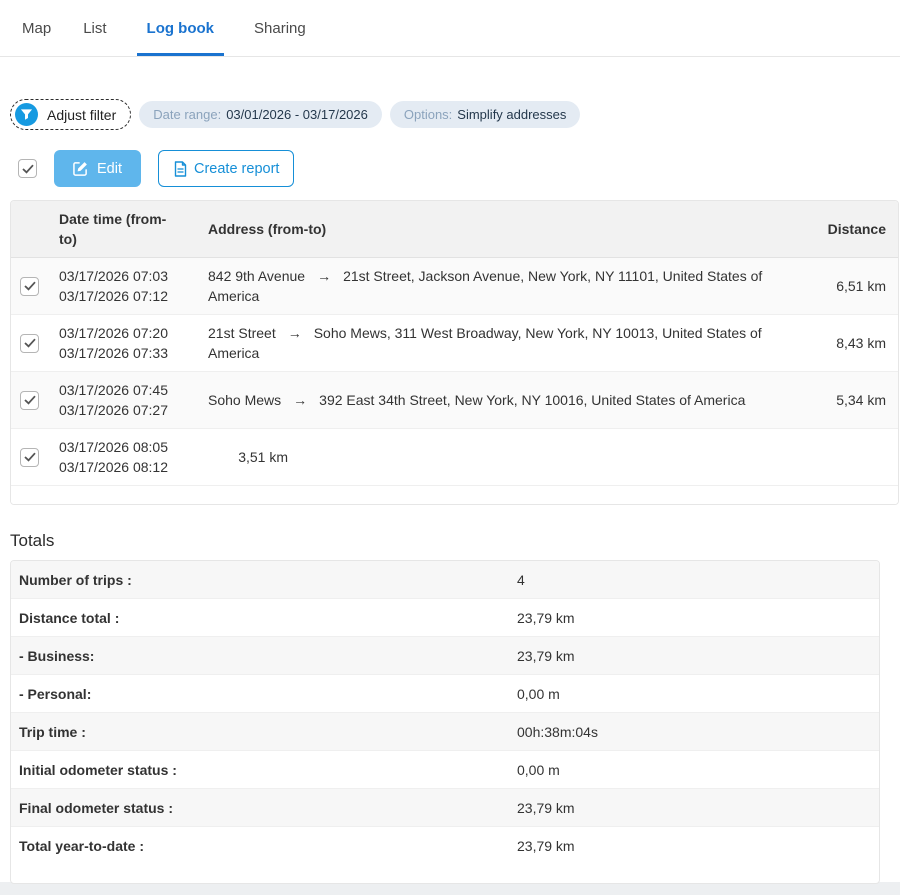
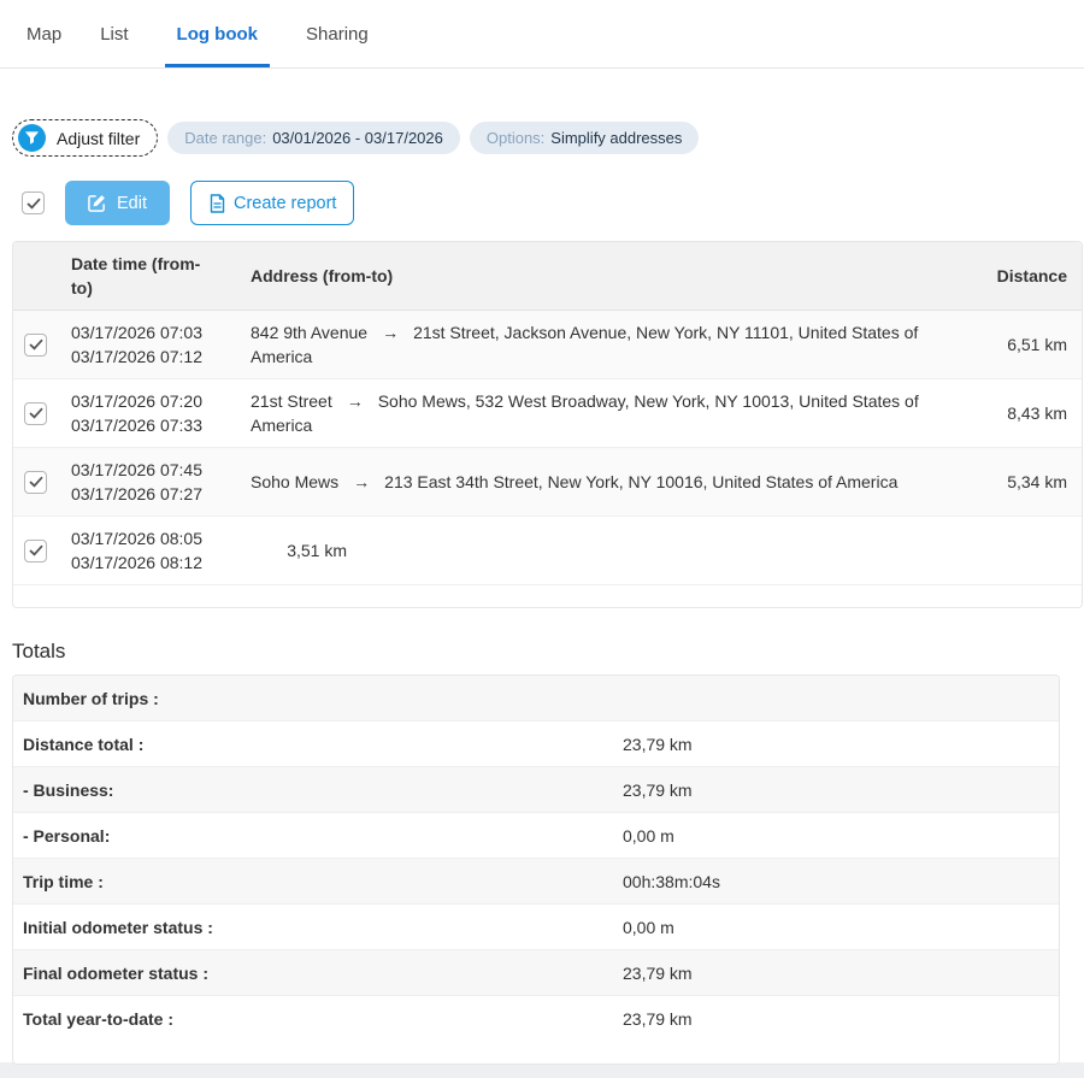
  Map
  List
  Log book
  Sharing
  Adjust filter
  Date range:
  03/01/2026 - 03/17/2026
  Options:
  Simplify addresses
  Edit
  Create report
  Date time (from-to)
  Address (from-to)
  Distance
  03/17/2026 07:03
  03/17/2026 07:12
  842 9th Avenue → 21st Street, Jackson Avenue, New York, NY 11101, United States of America
  6,51 km
  03/17/2026 07:20
  03/17/2026 07:33
- 21st Street → Soho Mews, 311 West Broadway, New York, NY 10013, United States of America
+ 21st Street → Soho Mews, 532 West Broadway, New York, NY 10013, United States of America
  8,43 km
  03/17/2026 07:45
  03/17/2026 07:27
- Soho Mews → 392 East 34th Street, New York, NY 10016, United States of America
+ Soho Mews → 213 East 34th Street, New York, NY 10016, United States of America
  5,34 km
  03/17/2026 08:05
  03/17/2026 08:12
  3,51 km
  Totals
  Number of trips :
- 4
  Distance total :
  23,79 km
  - Business:
  23,79 km
  - Personal:
  0,00 m
  Trip time :
  00h:38m:04s
  Initial odometer status :
  0,00 m
  Final odometer status :
  23,79 km
  Total year-to-date :
  23,79 km
